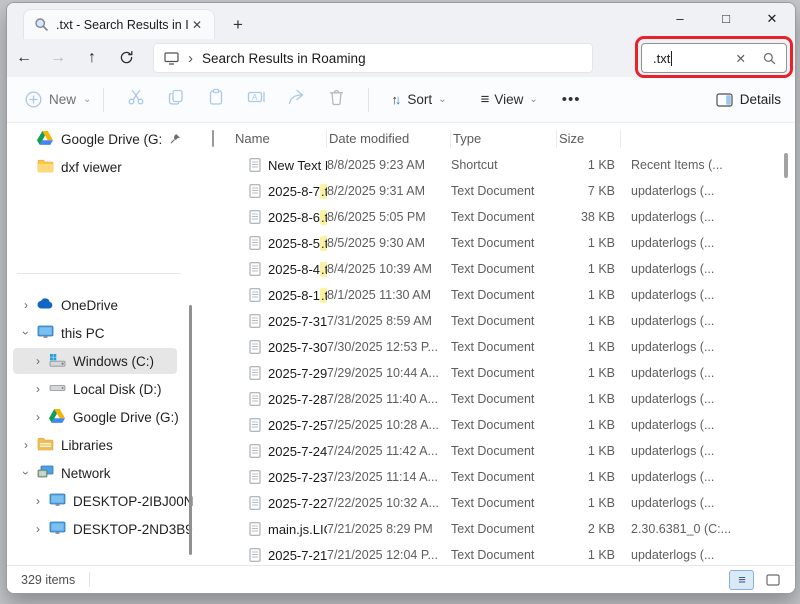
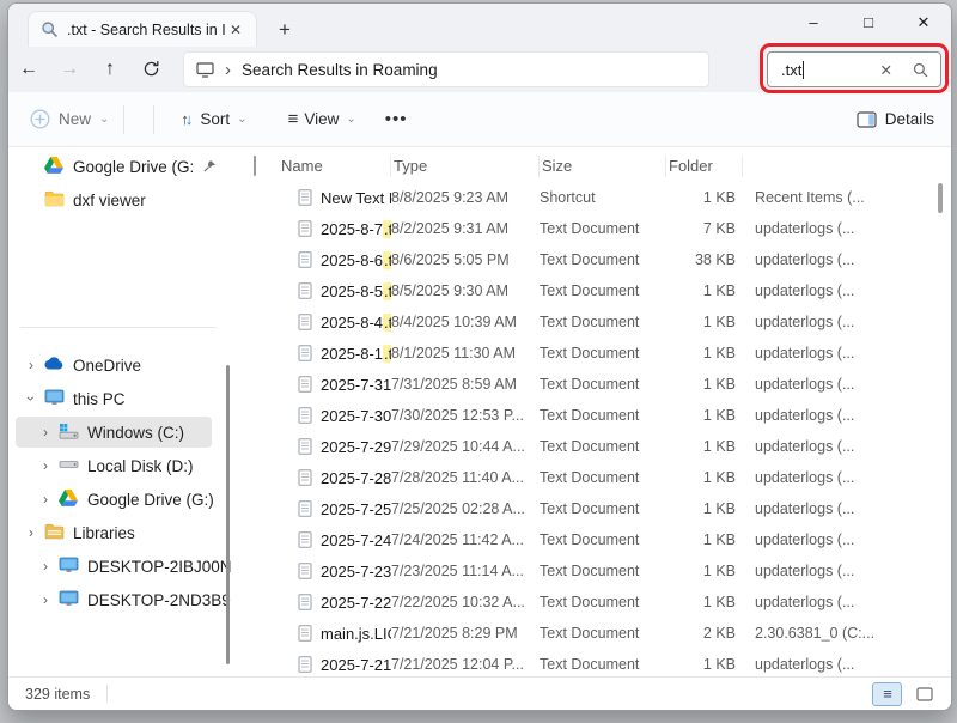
  .txt - Search Results in I
  ✕
  +
  –
  □
  ✕
  ←
  →
  ↑
  ›
  Search Results in Roaming
  .txt
  ✕
  New
  ⌄
- A
  ↑↓
  Sort
  ⌄
  ≡
  View
  ⌄
  •••
  Details
  Google Drive (G:
  dxf viewer
  ›
  OneDrive
  this PC
  ›
  Windows (C:)
  ›
  Local Disk (D:)
  ›
  Google Drive (G:)
  ›
  Libraries
- Network
  ›
  DESKTOP-2IBJ00
  ›
  DESKTOP-2ND3B
  Name
- Date modified
  Type
  Size
+ Folder
  8/8/2025 9:23 AM
  Shortcut
  1 KB
  Recent Items (...
  2025-8-7
  8/2/2025 9:31 AM
  Text Document
  7 KB
  updaterlogs (...
  2025-8-6
  8/6/2025 5:05 PM
  Text Document
  38 KB
  updaterlogs (...
  2025-8-5
  8/5/2025 9:30 AM
  Text Document
  1 KB
  updaterlogs (...
  2025-8-4
  8/4/2025 10:39 AM
  Text Document
  1 KB
  updaterlogs (...
  2025-8-1
  8/1/2025 11:30 AM
  Text Document
  1 KB
  updaterlogs (...
  2025-7-31
  7/31/2025 8:59 AM
  Text Document
  1 KB
  updaterlogs (...
  2025-7-30
  7/30/2025 12:53 P...
  Text Document
  1 KB
  updaterlogs (...
  2025-7-29
  7/29/2025 10:44 A...
  Text Document
  1 KB
  updaterlogs (...
  2025-7-28
  7/28/2025 11:40 A...
  Text Document
  1 KB
  updaterlogs (...
  2025-7-25
- 7/25/2025 10:28 A...
+ 7/25/2025 02:28 A...
  Text Document
  1 KB
  updaterlogs (...
  2025-7-24
  7/24/2025 11:42 A...
  Text Document
  1 KB
  updaterlogs (...
  2025-7-23
  7/23/2025 11:14 A...
  Text Document
  1 KB
  updaterlogs (...
  2025-7-22
  7/22/2025 10:32 A...
  Text Document
  1 KB
  updaterlogs (...
  7/21/2025 8:29 PM
  Text Document
  2 KB
  2.30.6381_0 (C:...
  2025-7-21
  7/21/2025 12:04 P...
  Text Document
  1 KB
  updaterlogs (...
  329 items
  ≡
